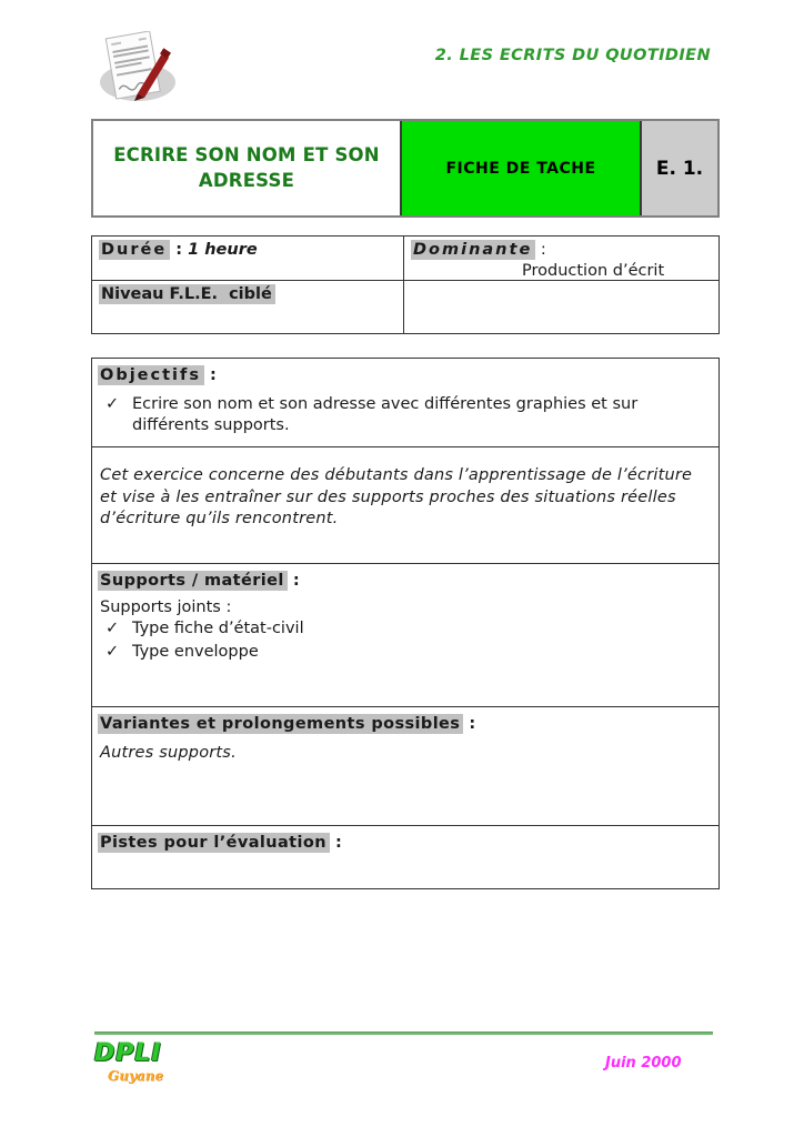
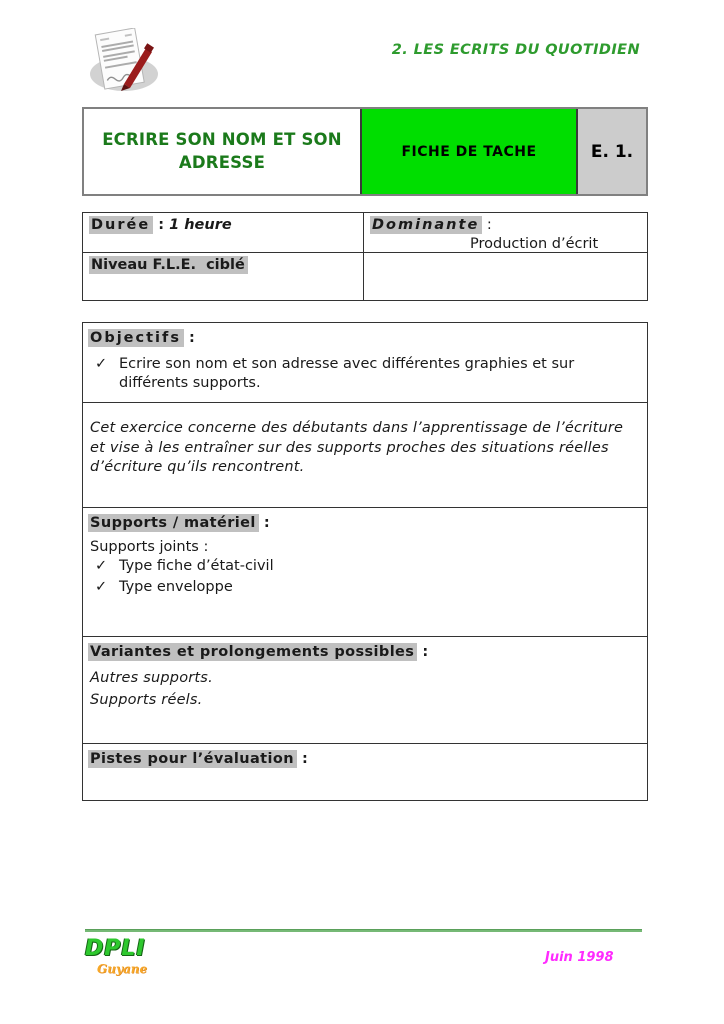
  2. LES ECRITS DU QUOTIDIEN
  ECRIRE SON NOM ET SON ADRESSE
  FICHE DE TACHE
  E. 1.
  Durée : 1 heure
  Dominante :
  Production d’écrit
  Niveau F.L.E. ciblé
  Objectifs :
  ✓
  Ecrire son nom et son adresse avec différentes graphies et sur différents supports.
  Cet exercice concerne des débutants dans l’apprentissage de l’écriture et vise à les entraîner sur des supports proches des situations réelles d’écriture qu’ils rencontrent.
  Supports / matériel :
  Supports joints :
  ✓
  Type fiche d’état-civil
  ✓
  Type enveloppe
  Variantes et prolongements possibles :
  Autres supports.
+ Supports réels.
  Pistes pour l’évaluation :
  DPLI
  Guyane
- Juin 2000
+ Juin 1998
